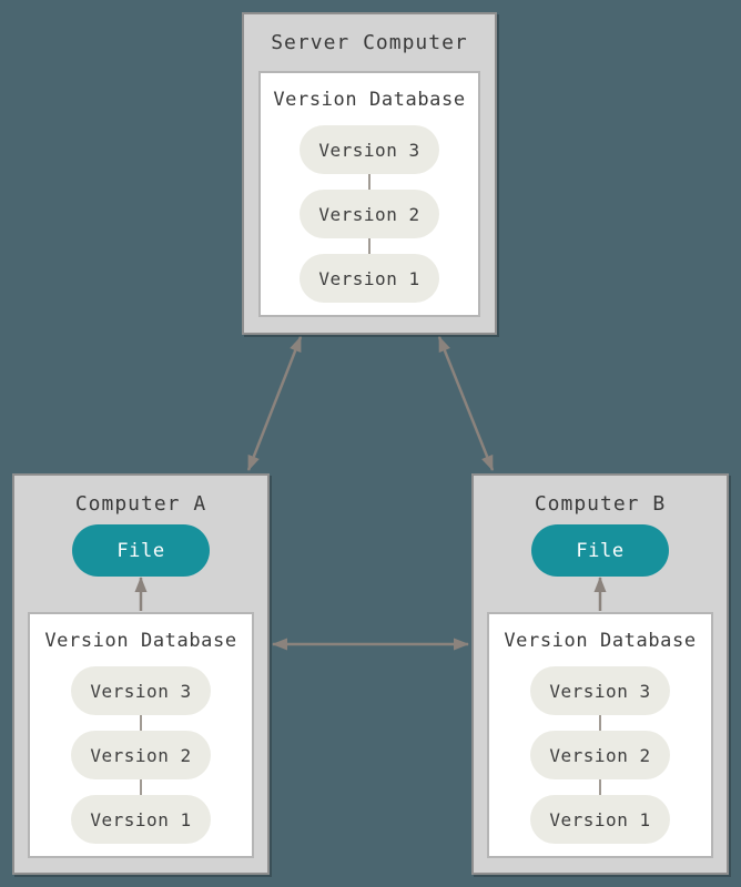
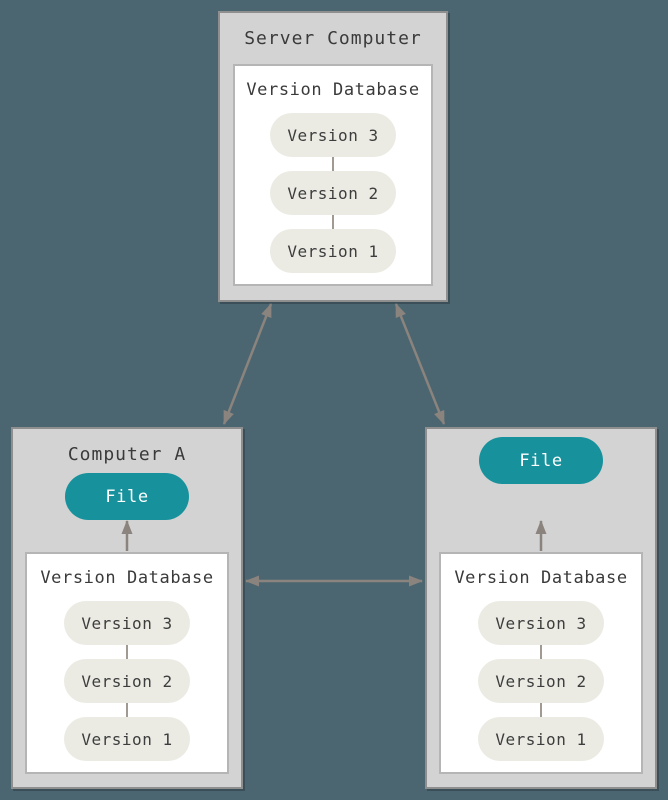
  Server Computer
  Version Database
  Version 3
  Version 2
  Version 1
  Computer A
  File
  Version Database
  Version 3
  Version 2
  Version 1
- Computer B
  File
  Version Database
  Version 3
  Version 2
  Version 1
